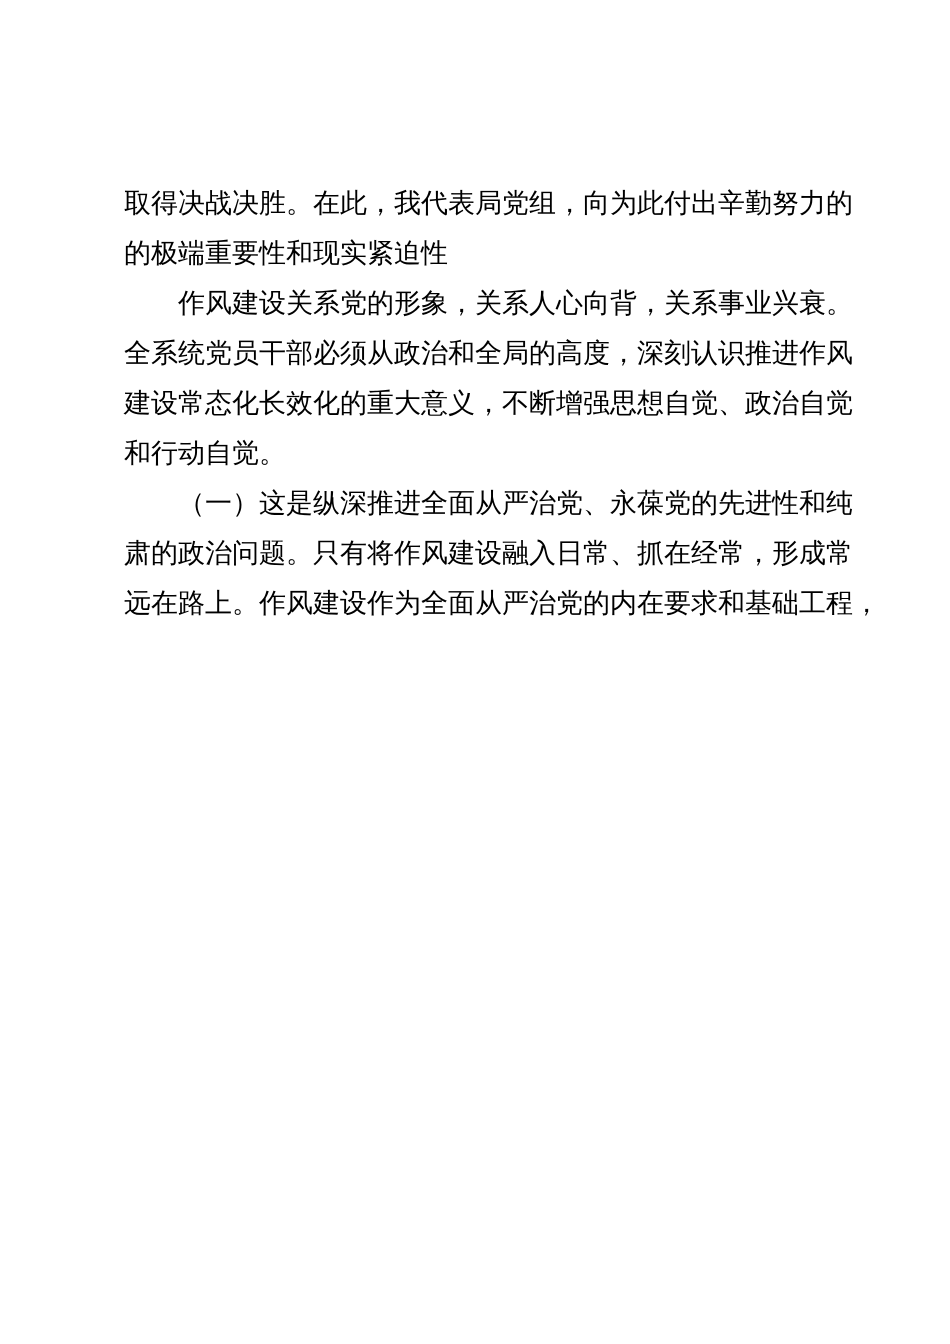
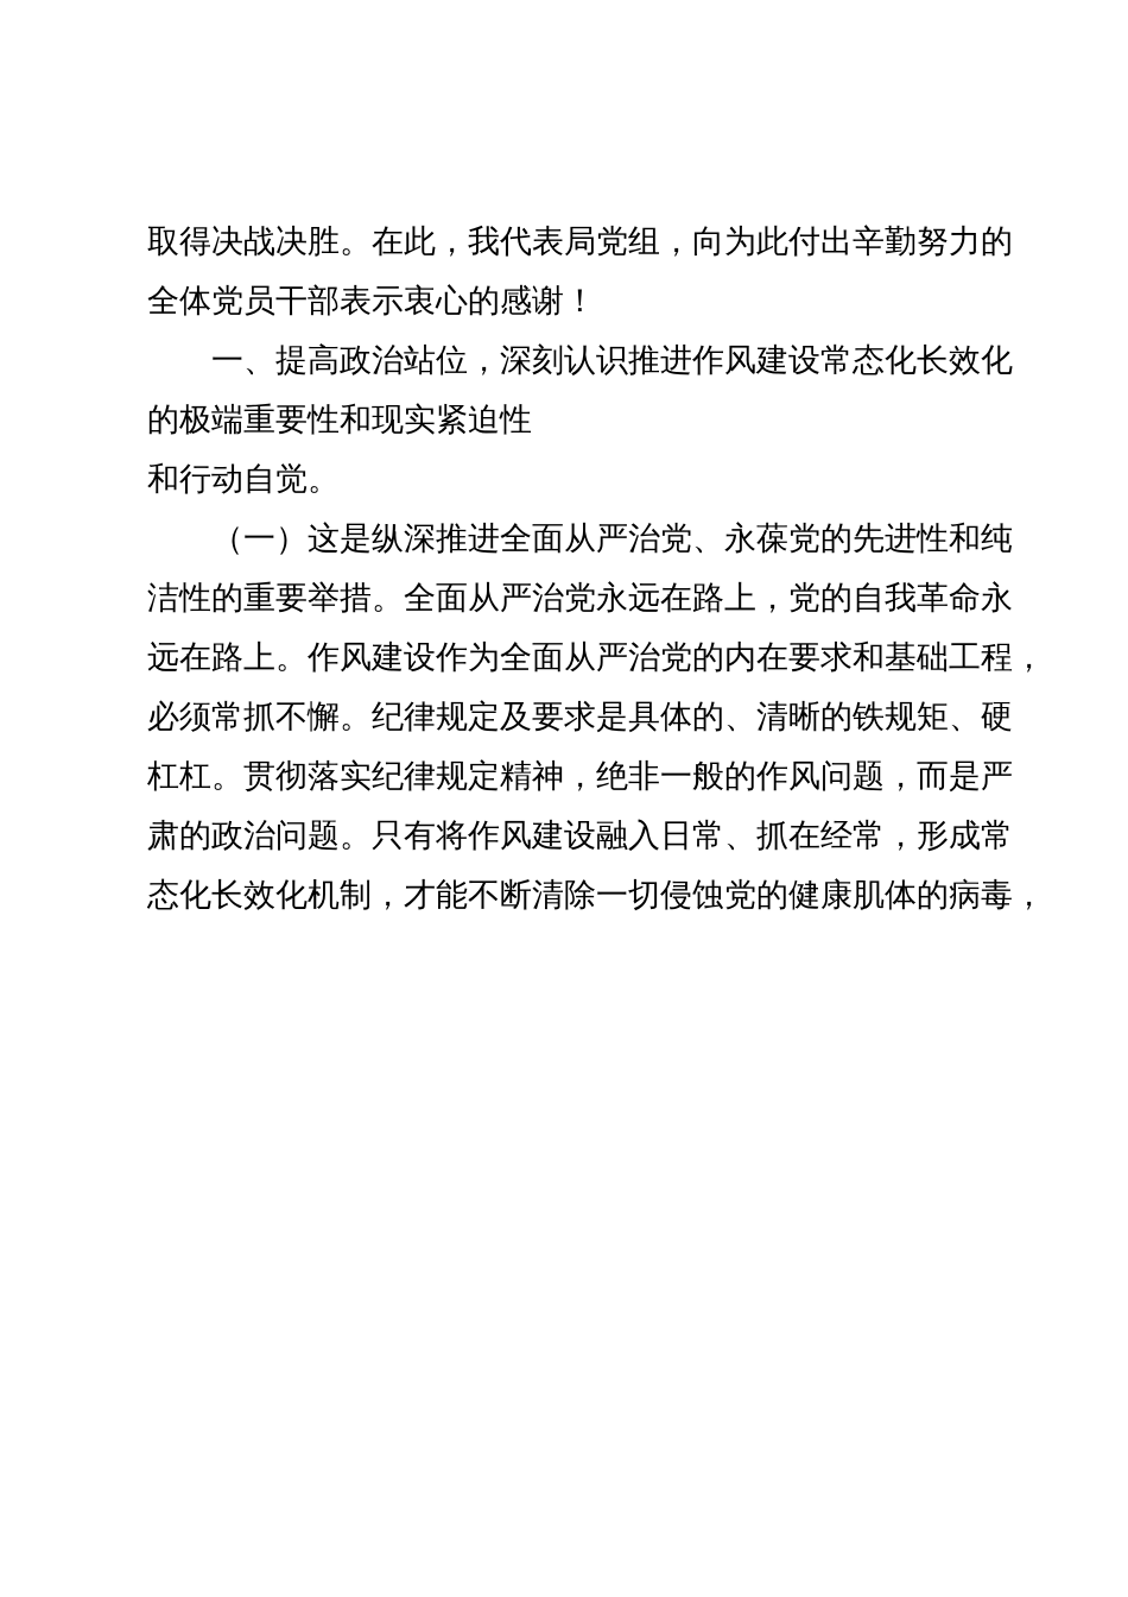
  取得决战决胜。在此，我代表局党组，向为此付出辛勤努力的
+ 全体党员干部表示衷心的感谢！
+ 一、提高政治站位，深刻认识推进作风建设常态化长效化
  的极端重要性和现实紧迫性
- 作风建设关系党的形象，关系人心向背，关系事业兴衰。
- 全系统党员干部必须从政治和全局的高度，深刻认识推进作风
- 建设常态化长效化的重大意义，不断增强思想自觉、政治自觉
  和行动自觉。
  （一）这是纵深推进全面从严治党、永葆党的先进性和纯
+ 洁性的重要举措。全面从严治党永远在路上，党的自我革命永
- 肃的政治问题。只有将作风建设融入日常、抓在经常，形成常
+ 远在路上。作风建设作为全面从严治党的内在要求和基础工程，
+ 必须常抓不懈。纪律规定及要求是具体的、清晰的铁规矩、硬
+ 杠杠。贯彻落实纪律规定精神，绝非一般的作风问题，而是严
- 远在路上。作风建设作为全面从严治党的内在要求和基础工程，
+ 肃的政治问题。只有将作风建设融入日常、抓在经常，形成常
+ 态化长效化机制，才能不断清除一切侵蚀党的健康肌体的病毒，
